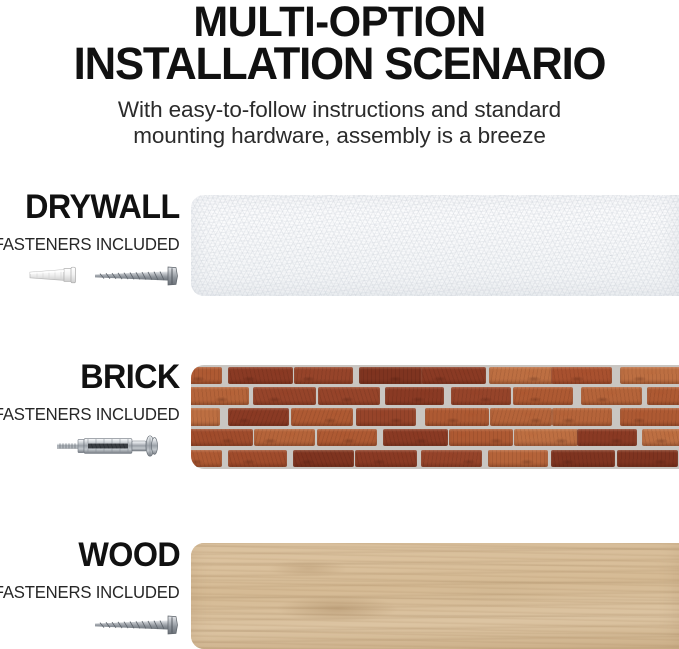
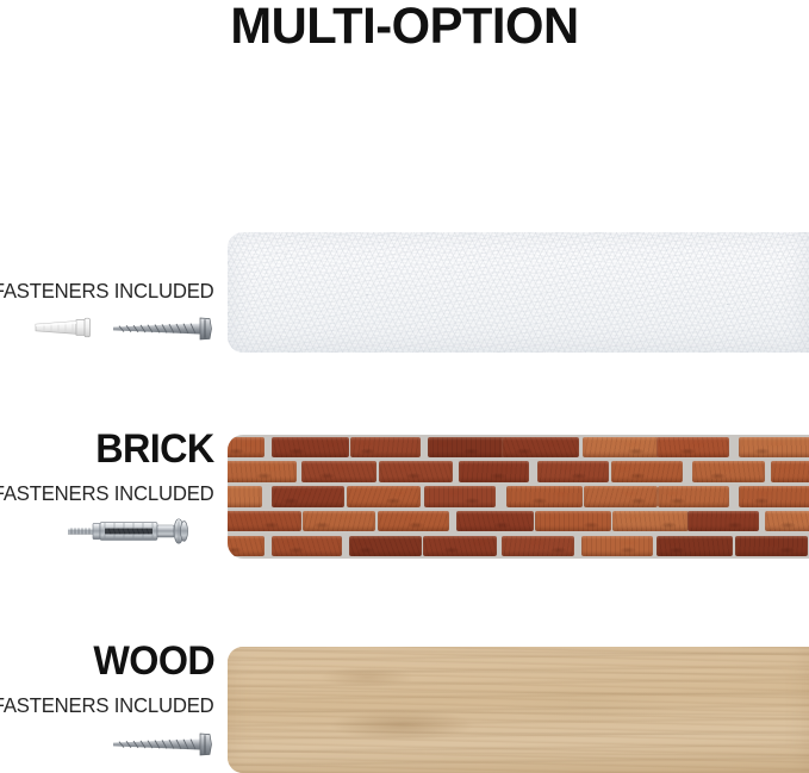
  MULTI-OPTION
- INSTALLATION SCENARIO
- With easy-to-follow instructions and standard
- mounting hardware, assembly is a breeze
- DRYWALL
  ASTENERS INCLUDED
  BRICK
  ASTENERS INCLUDED
  WOOD
  ASTENERS INCLUDED
